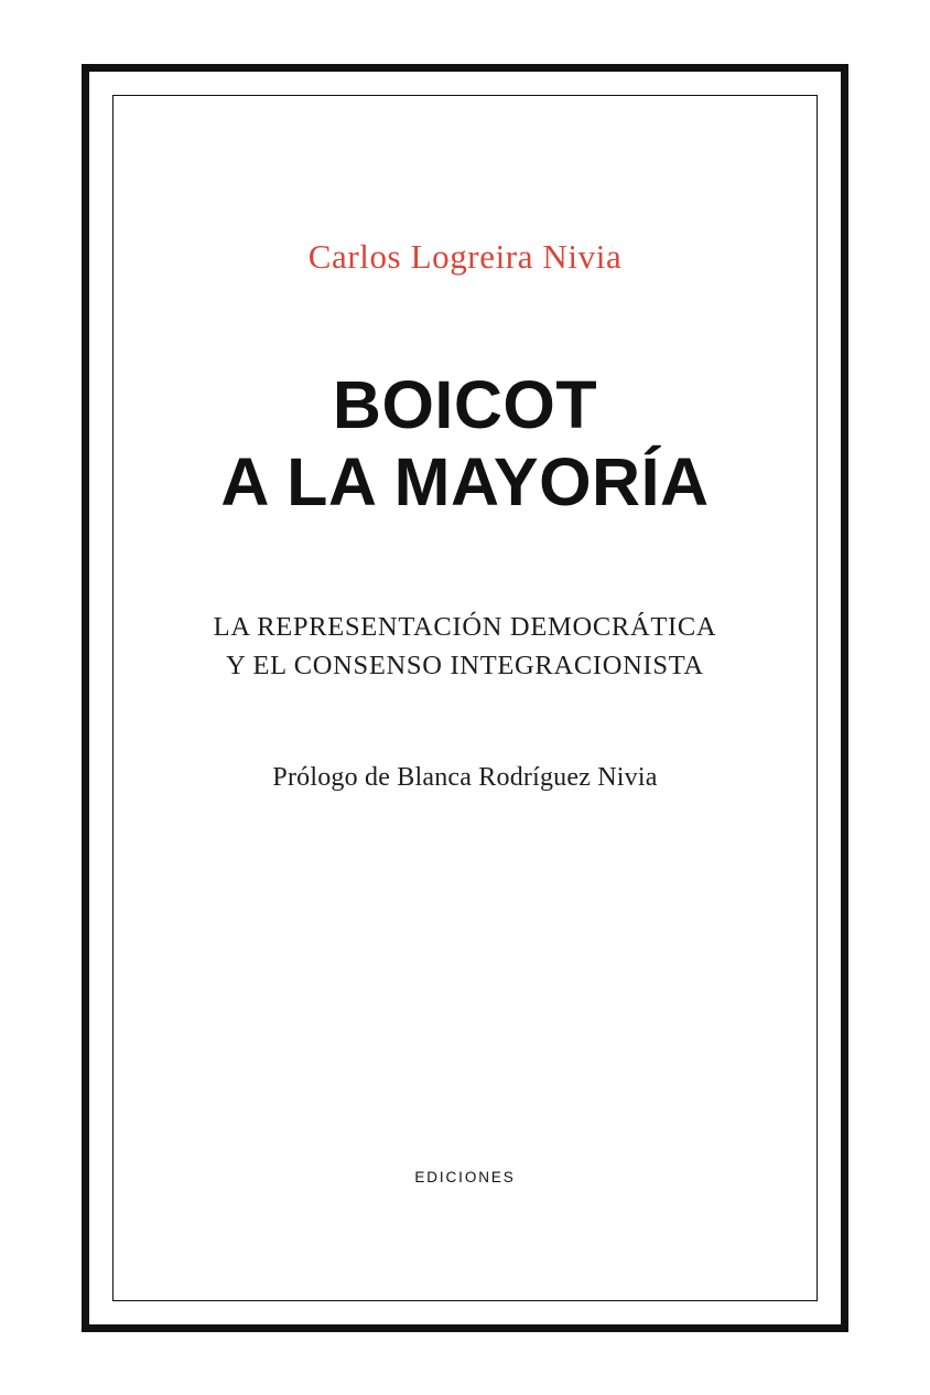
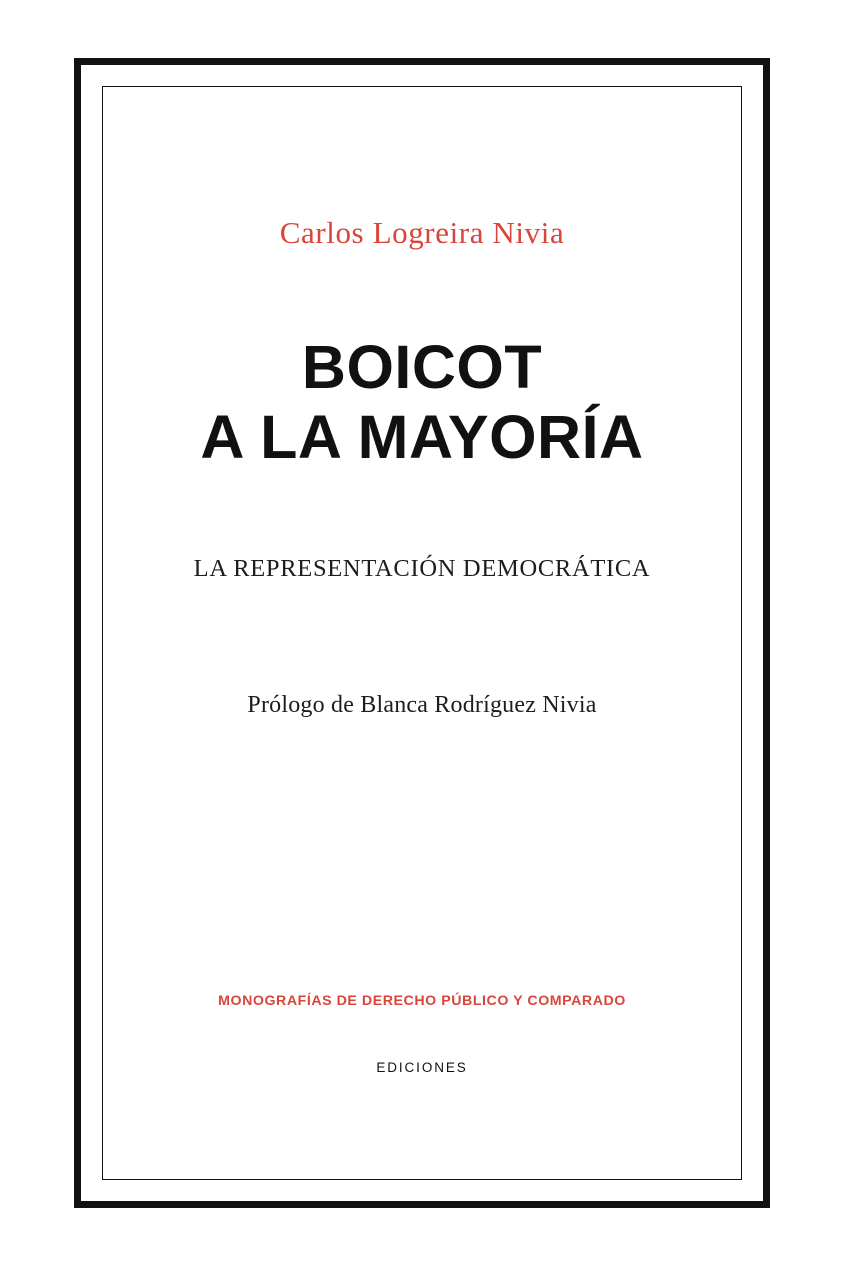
  Carlos Logreira Nivia
  BOICOT
  A LA MAYORÍA
  LA REPRESENTACIÓN DEMOCRÁTICA
- Y EL CONSENSO INTEGRACIONISTA
  Prólogo de Blanca Rodríguez Nivia
+ MONOGRAFÍAS DE DERECHO PÚBLICO Y COMPARADO
  EDICIONES
